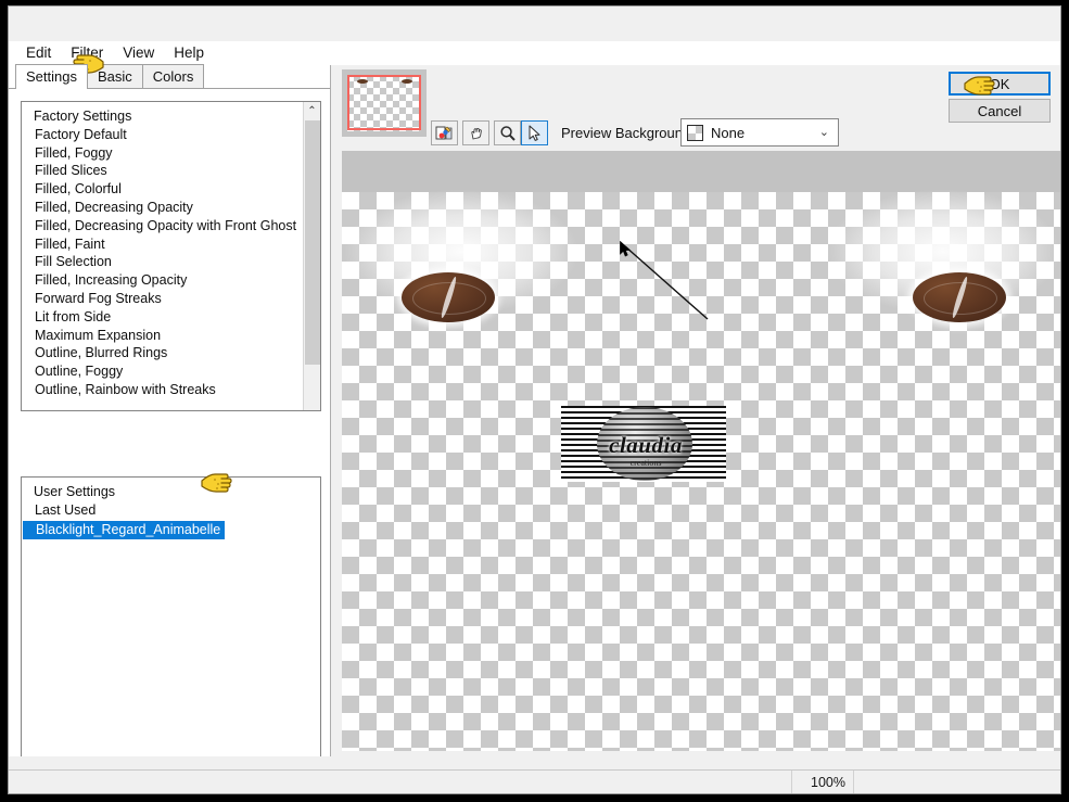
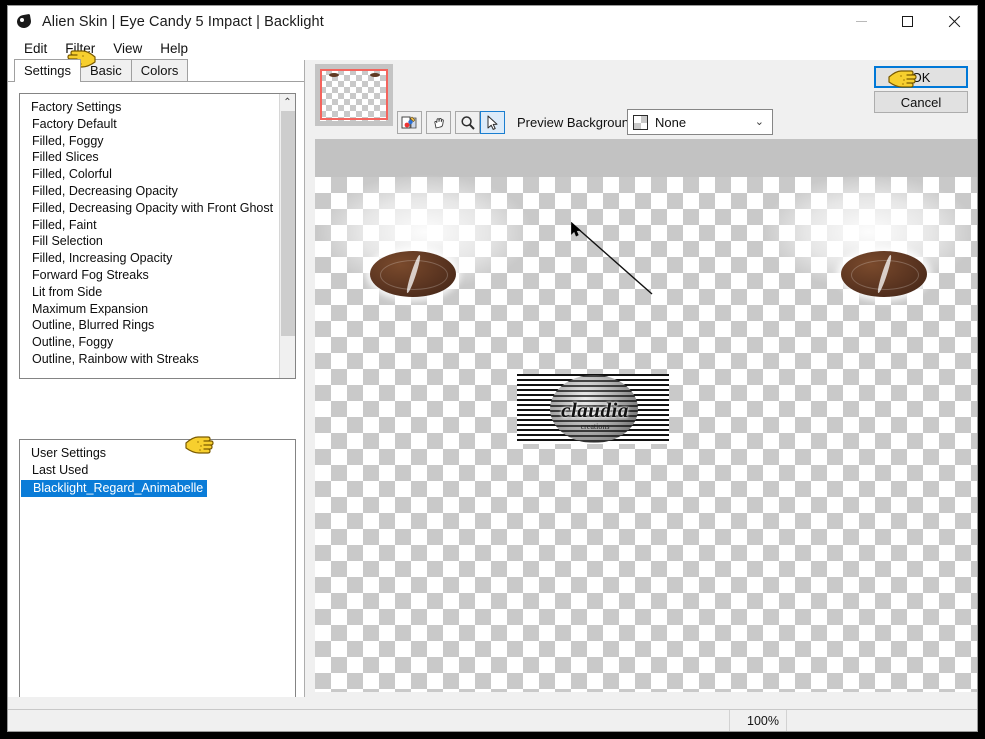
+ Alien Skin | Eye Candy 5 Impact | Backlight
  Edit
  Filter
  View
  Help
  Settings
  Basic
  Colors
  Factory Settings
  Factory Default
  Filled, Foggy
  Filled Slices
  Filled, Colorful
  Filled, Decreasing Opacity
  Filled, Decreasing Opacity with Front Ghost
  Filled, Faint
  Fill Selection
  Filled, Increasing Opacity
  Forward Fog Streaks
  Lit from Side
  Maximum Expansion
  Outline, Blurred Rings
  Outline, Foggy
  Outline, Rainbow with Streaks
  ⌃
  User Settings
  Last Used
  Blacklight_Regard_Animabelle
  Preview Backgroun
  None
  ⌄
  OK
  Cancel
  claudia
  creations
  100%
